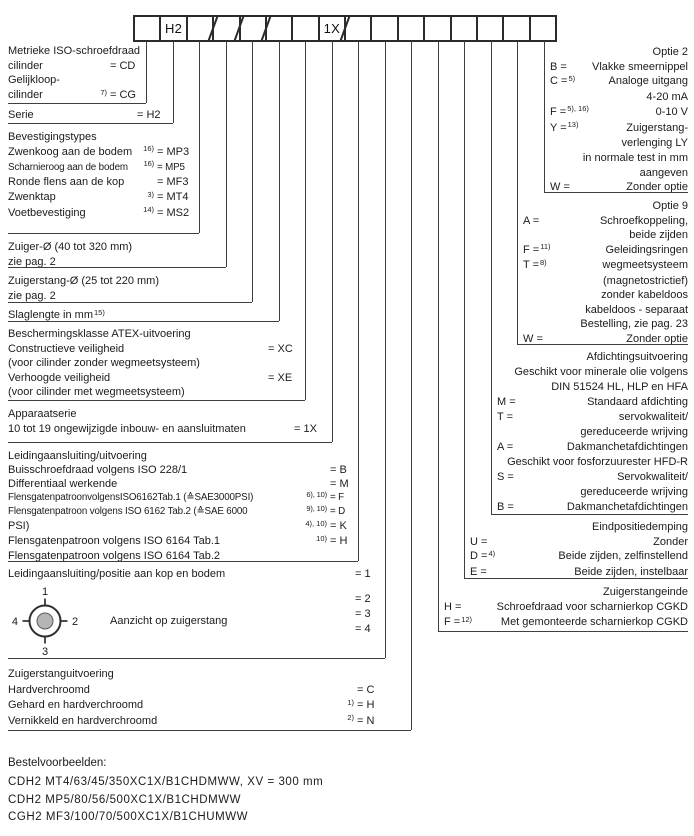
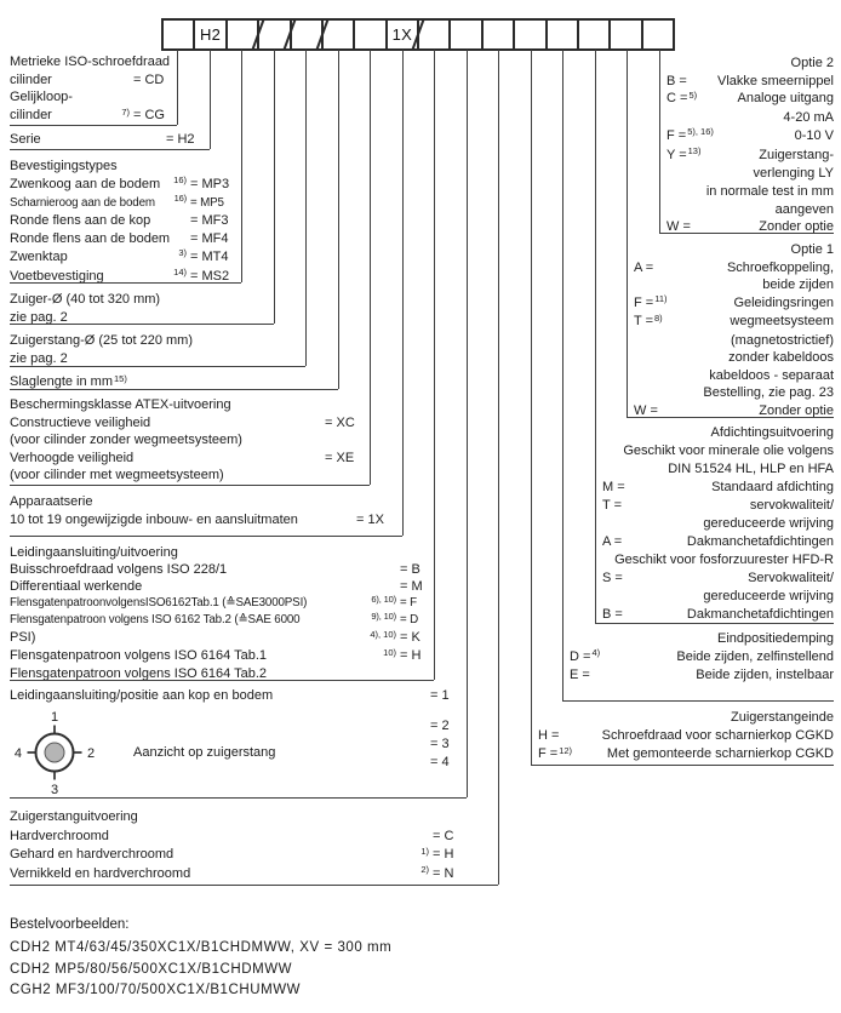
  H2
  1X
  Metrieke ISO-schroefdraad
  cilinder
  = CD
  Gelijkloop-
  cilinder
  7)
  = CG
  Serie
  = H2
  Bevestigingstypes
  Zwenkoog aan de bodem
  16)
  = MP3
  Scharnieroog aan de bodem
  16)
  = MP5
  Ronde flens aan de kop
  = MF3
+ Ronde flens aan de bodem
+ = MF4
  Zwenktap
  3)
  = MT4
  Voetbevestiging
  14)
  = MS2
  Zuiger-Ø (40 tot 320 mm)
  zie pag. 2
  Zuigerstang-Ø (25 tot 220 mm)
  zie pag. 2
  Slaglengte in mm
  15)
  Beschermingsklasse ATEX-uitvoering
  Constructieve veiligheid
  = XC
  (voor cilinder zonder wegmeetsysteem)
  Verhoogde veiligheid
  = XE
  (voor cilinder met wegmeetsysteem)
  Apparaatserie
  10 tot 19 ongewijzigde inbouw- en aansluitmaten
  = 1X
  Leidingaansluiting/uitvoering
  Buisschroefdraad volgens ISO 228/1
  = B
  Differentiaal werkende
  = M
  FlensgatenpatroonvolgensISO6162Tab.1 (≙SAE3000PSI)
  6), 10)
  = F
  Flensgatenpatroon volgens ISO 6162 Tab.2 (≙SAE 6000
  9), 10)
  = D
  PSI)
  4), 10)
  = K
  Flensgatenpatroon volgens ISO 6164 Tab.1
  10)
  = H
  Flensgatenpatroon volgens ISO 6164 Tab.2
  Leidingaansluiting/positie aan kop en bodem
  = 1
  = 2
  = 3
  = 4
  1
  2
  3
  4
  Aanzicht op zuigerstang
  Zuigerstanguitvoering
  Hardverchroomd
  = C
  Gehard en hardverchroomd
  1)
  = H
  Vernikkeld en hardverchroomd
  2)
  = N
  Optie 2
  B =
  Vlakke smeernippel
  C =
  5)
  Analoge uitgang
  4-20 mA
  F =
  5), 16)
  0-10 V
  Y =
  13)
  Zuigerstang-
  verlenging LY
  in normale test in mm
  aangeven
  W =
  Zonder optie
- Optie 9
+ Optie 1
  A =
  Schroefkoppeling,
  beide zijden
  F =
  11)
  Geleidingsringen
  T =
  8)
  wegmeetsysteem
  (magnetostrictief)
  zonder kabeldoos
  kabeldoos - separaat
  Bestelling, zie pag. 23
  W =
  Zonder optie
  Afdichtingsuitvoering
  Geschikt voor minerale olie volgens
  DIN 51524 HL, HLP en HFA
  M =
  Standaard afdichting
  T =
  servokwaliteit/
  gereduceerde wrijving
  A =
  Dakmanchetafdichtingen
  Geschikt voor fosforzuurester HFD-R
  S =
  Servokwaliteit/
  gereduceerde wrijving
  B =
  Dakmanchetafdichtingen
  Eindpositiedemping
- U =
- Zonder
  D =
  4)
  Beide zijden, zelfinstellend
  E =
  Beide zijden, instelbaar
  Zuigerstangeinde
  H =
  Schroefdraad voor scharnierkop CGKD
  F =
  12)
  Met gemonteerde scharnierkop CGKD
  Bestelvoorbeelden:
  CDH2 MT4/63/45/350XC1X/B1CHDMWW, XV = 300 mm
  CDH2 MP5/80/56/500XC1X/B1CHDMWW
  CGH2 MF3/100/70/500XC1X/B1CHUMWW
